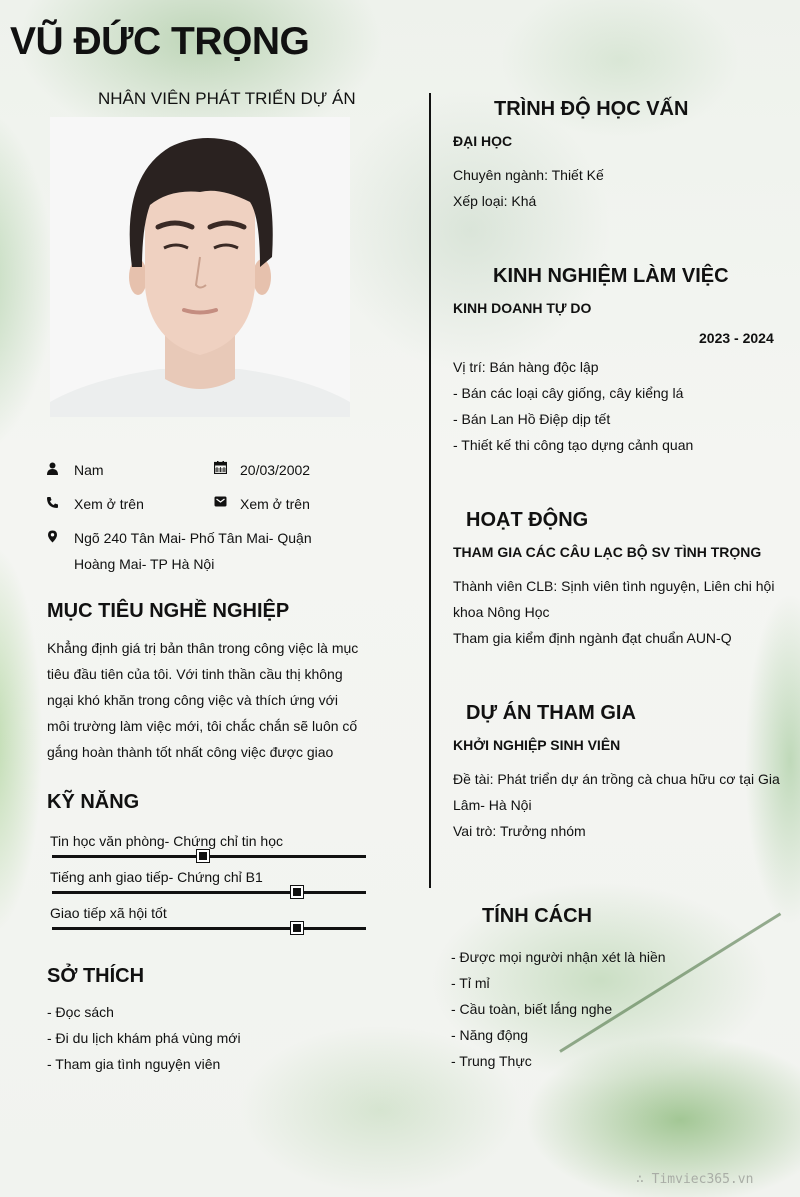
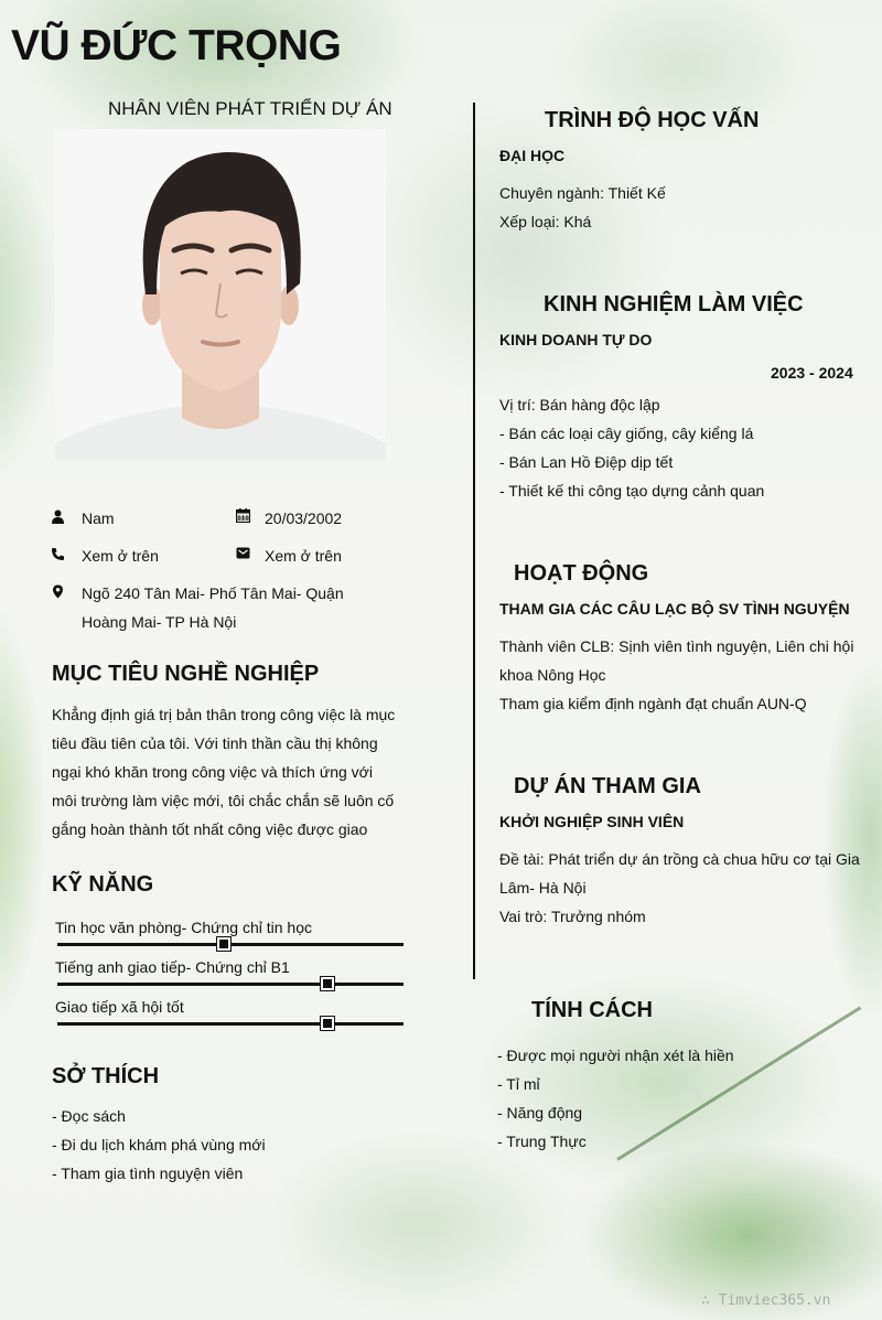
  VŨ ĐỨC TRỌNG
  NHÂN VIÊN PHÁT TRIỂN DỰ ÁN
  Nam
  20/03/2002
  Xem ở trên
  Xem ở trên
  Ngõ 240 Tân Mai- Phố Tân Mai- Quận
  Hoàng Mai- TP Hà Nội
  MỤC TIÊU NGHỀ NGHIỆP
  Khẳng định giá trị bản thân trong công việc là mục
  tiêu đầu tiên của tôi. Với tinh thần cầu thị không
  ngại khó khăn trong công việc và thích ứng với
  môi trường làm việc mới, tôi chắc chắn sẽ luôn cố
  gắng hoàn thành tốt nhất công việc được giao
  KỸ NĂNG
  Tin học văn phòng- Chứng chỉ tin học
  Tiếng anh giao tiếp- Chứng chỉ B1
  Giao tiếp xã hội tốt
  SỞ THÍCH
  - Đọc sách
  - Đi du lịch khám phá vùng mới
  - Tham gia tình nguyện viên
  TRÌNH ĐỘ HỌC VẤN
  ĐẠI HỌC
  Chuyên ngành: Thiết Kế
  Xếp loại: Khá
  KINH NGHIỆM LÀM VIỆC
  KINH DOANH TỰ DO
  2023 - 2024
  Vị trí: Bán hàng độc lập
  - Bán các loại cây giống, cây kiểng lá
  - Bán Lan Hồ Điệp dịp tết
  - Thiết kế thi công tạo dựng cảnh quan
  HOẠT ĐỘNG
- THAM GIA CÁC CÂU LẠC BỘ SV TÌNH TRỌNG
+ THAM GIA CÁC CÂU LẠC BỘ SV TÌNH NGUYỆN
  Thành viên CLB: Sịnh viên tình nguyện, Liên chi hội
  khoa Nông Học
  Tham gia kiểm định ngành đạt chuẩn AUN-Q
  DỰ ÁN THAM GIA
  KHỞI NGHIỆP SINH VIÊN
  Đề tài: Phát triển dự án trồng cà chua hữu cơ tại Gia
  Lâm- Hà Nội
  Vai trò: Trưởng nhóm
  TÍNH CÁCH
  - Được mọi người nhận xét là hiền
  - Tỉ mỉ
- - Cầu toàn, biết lắng nghe
  - Năng động
  - Trung Thực
  ∴ Timviec365.vn
